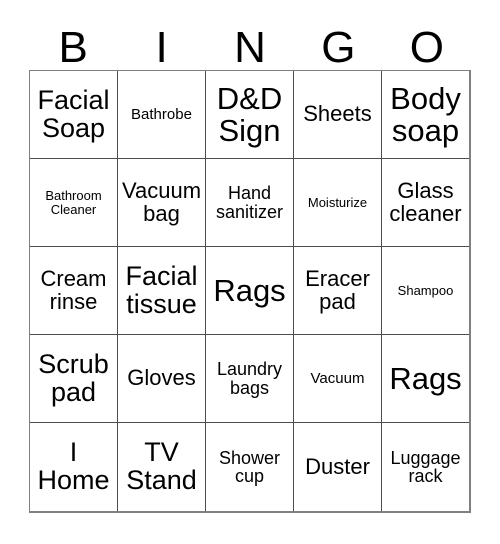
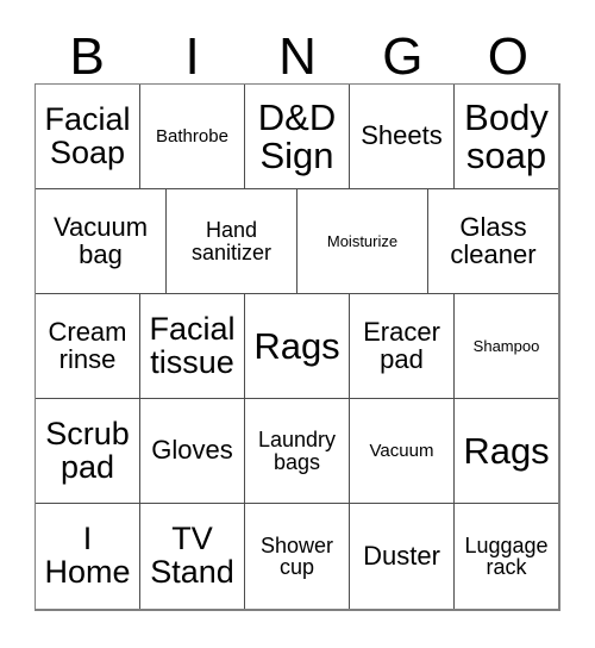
  B
  I
  N
  G
  O
  Facial
  Soap
  Bathrobe
  D&D
  Sign
  Sheets
  Body
  soap
- Bathroom
- Cleaner
  Vacuum
  bag
  Hand
  sanitizer
  Moisturize
  Glass
  cleaner
  Cream
  rinse
  Facial
  tissue
  Rags
  Eracer
  pad
  Shampoo
  Scrub
  pad
  Gloves
  Laundry
  bags
  Vacuum
  Rags
  I
  Home
  TV
  Stand
  Shower
  cup
  Duster
  Luggage
  rack
